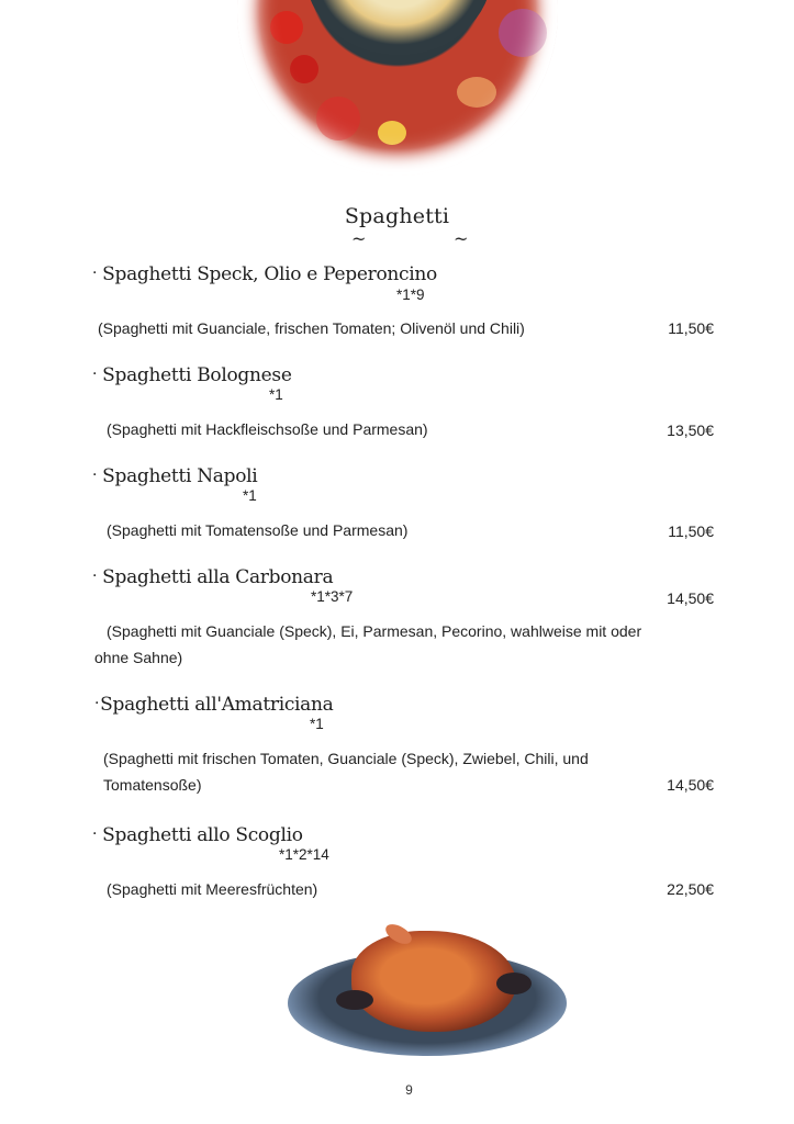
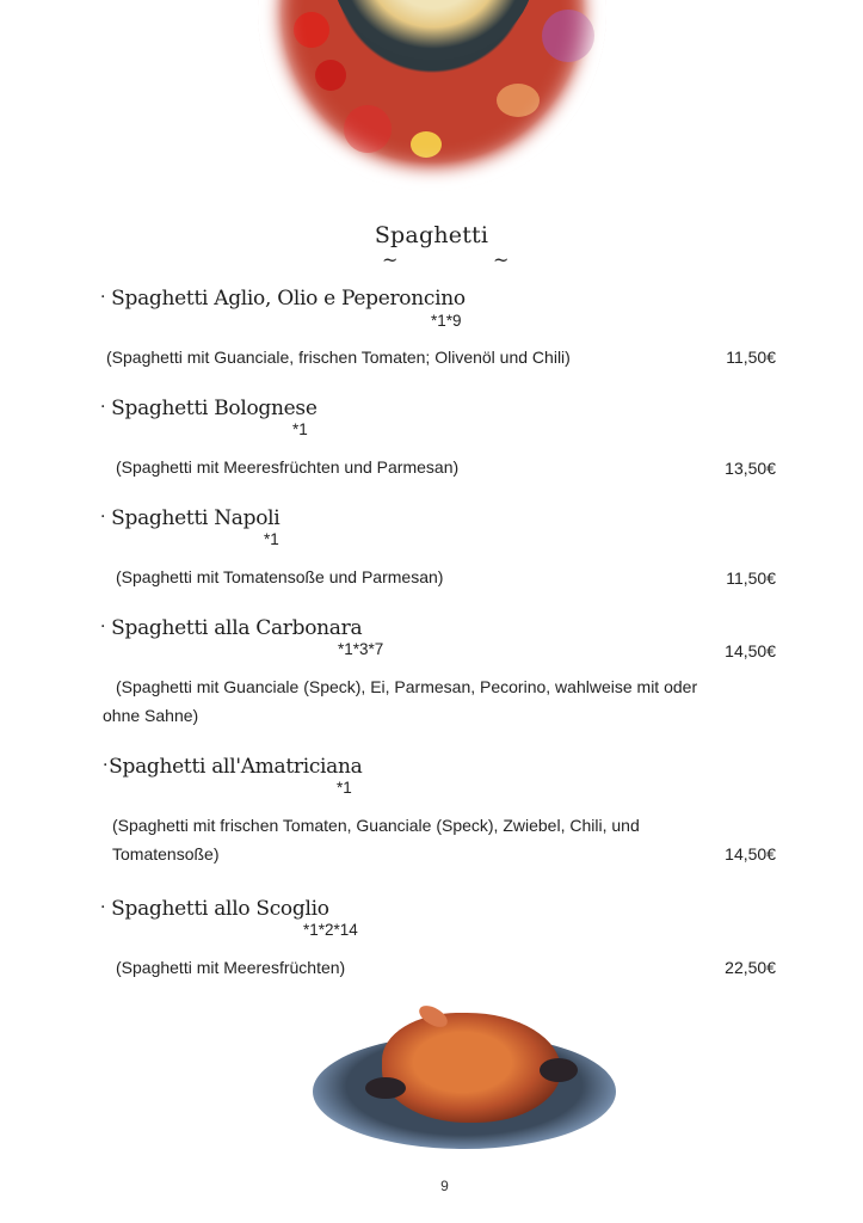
  Spaghetti
  ~
  ~
- · Spaghetti Speck, Olio e Peperoncino
+ · Spaghetti Aglio, Olio e Peperoncino
  *1*9
  (Spaghetti mit Guanciale, frischen Tomaten; Olivenöl und Chili)
  11,50€
  · Spaghetti Bolognese
  *1
- (Spaghetti mit Hackfleischsoße und Parmesan)
+ (Spaghetti mit Meeresfrüchten und Parmesan)
  13,50€
  · Spaghetti Napoli
  *1
  (Spaghetti mit Tomatensoße und Parmesan)
  11,50€
  · Spaghetti alla Carbonara
  *1*3*7
  14,50€
  (Spaghetti mit Guanciale (Speck), Ei, Parmesan, Pecorino, wahlweise mit oder
  ohne Sahne)
  ·Spaghetti all'Amatriciana
  *1
  (Spaghetti mit frischen Tomaten, Guanciale (Speck), Zwiebel, Chili, und
  Tomatensoße)
  14,50€
  · Spaghetti allo Scoglio
  *1*2*14
  (Spaghetti mit Meeresfrüchten)
  22,50€
  9
